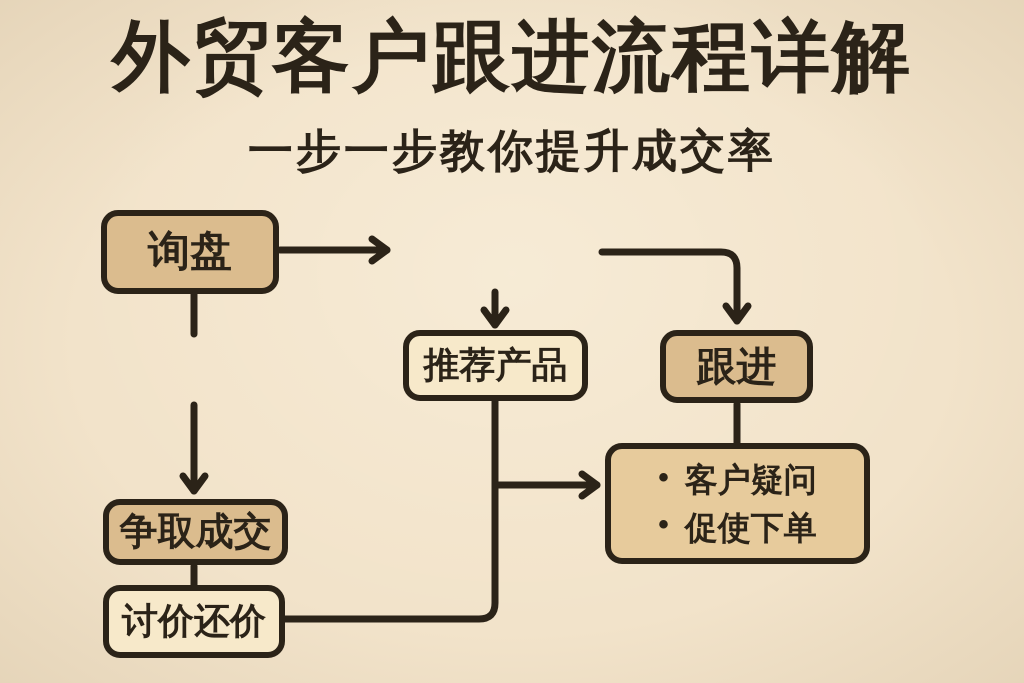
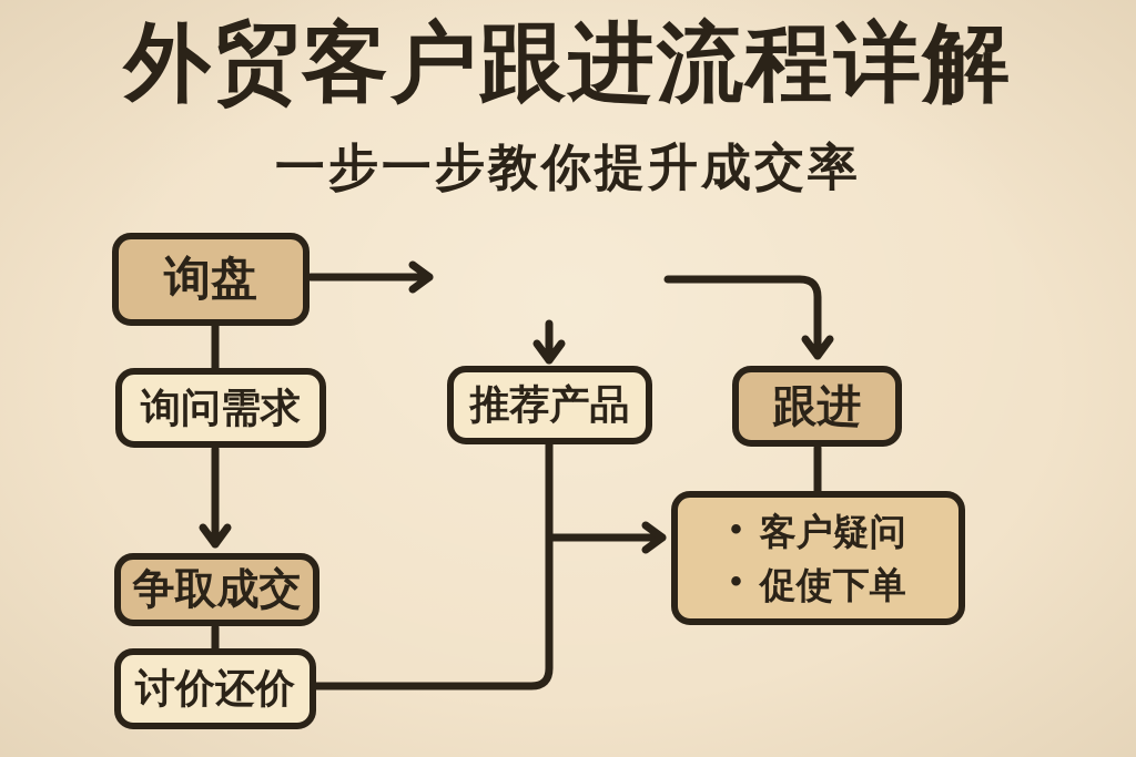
  外贸客户跟进流程详解
  一步一步教你提升成交率
  询盘
+ 询问需求
  推荐产品
  跟进
  争取成交
  讨价还价
  •
  客户疑问
  •
  促使下单
